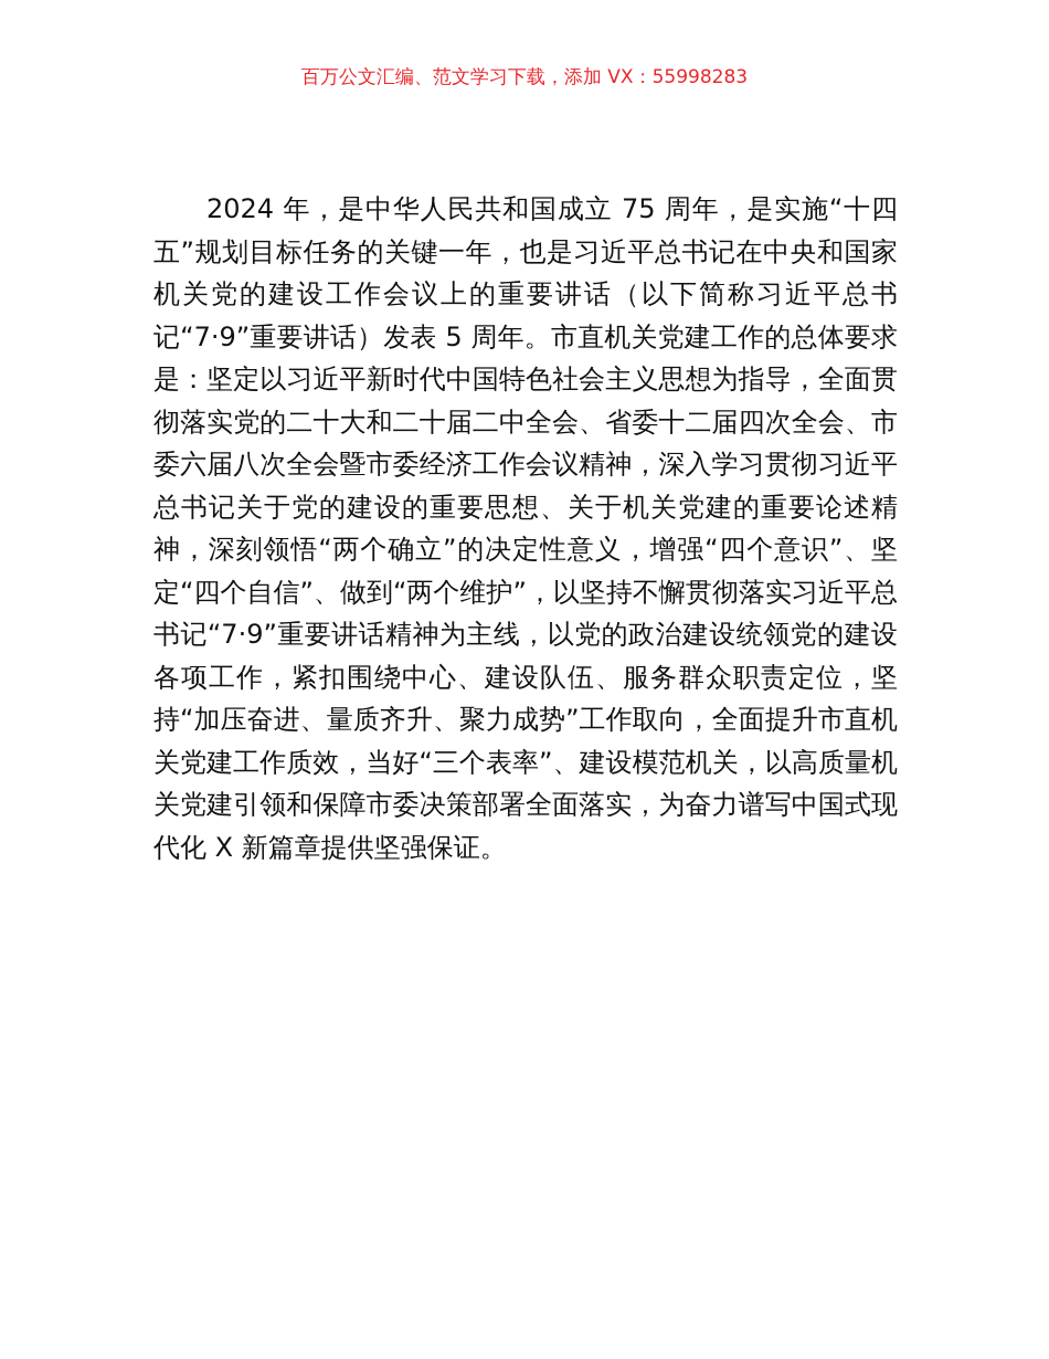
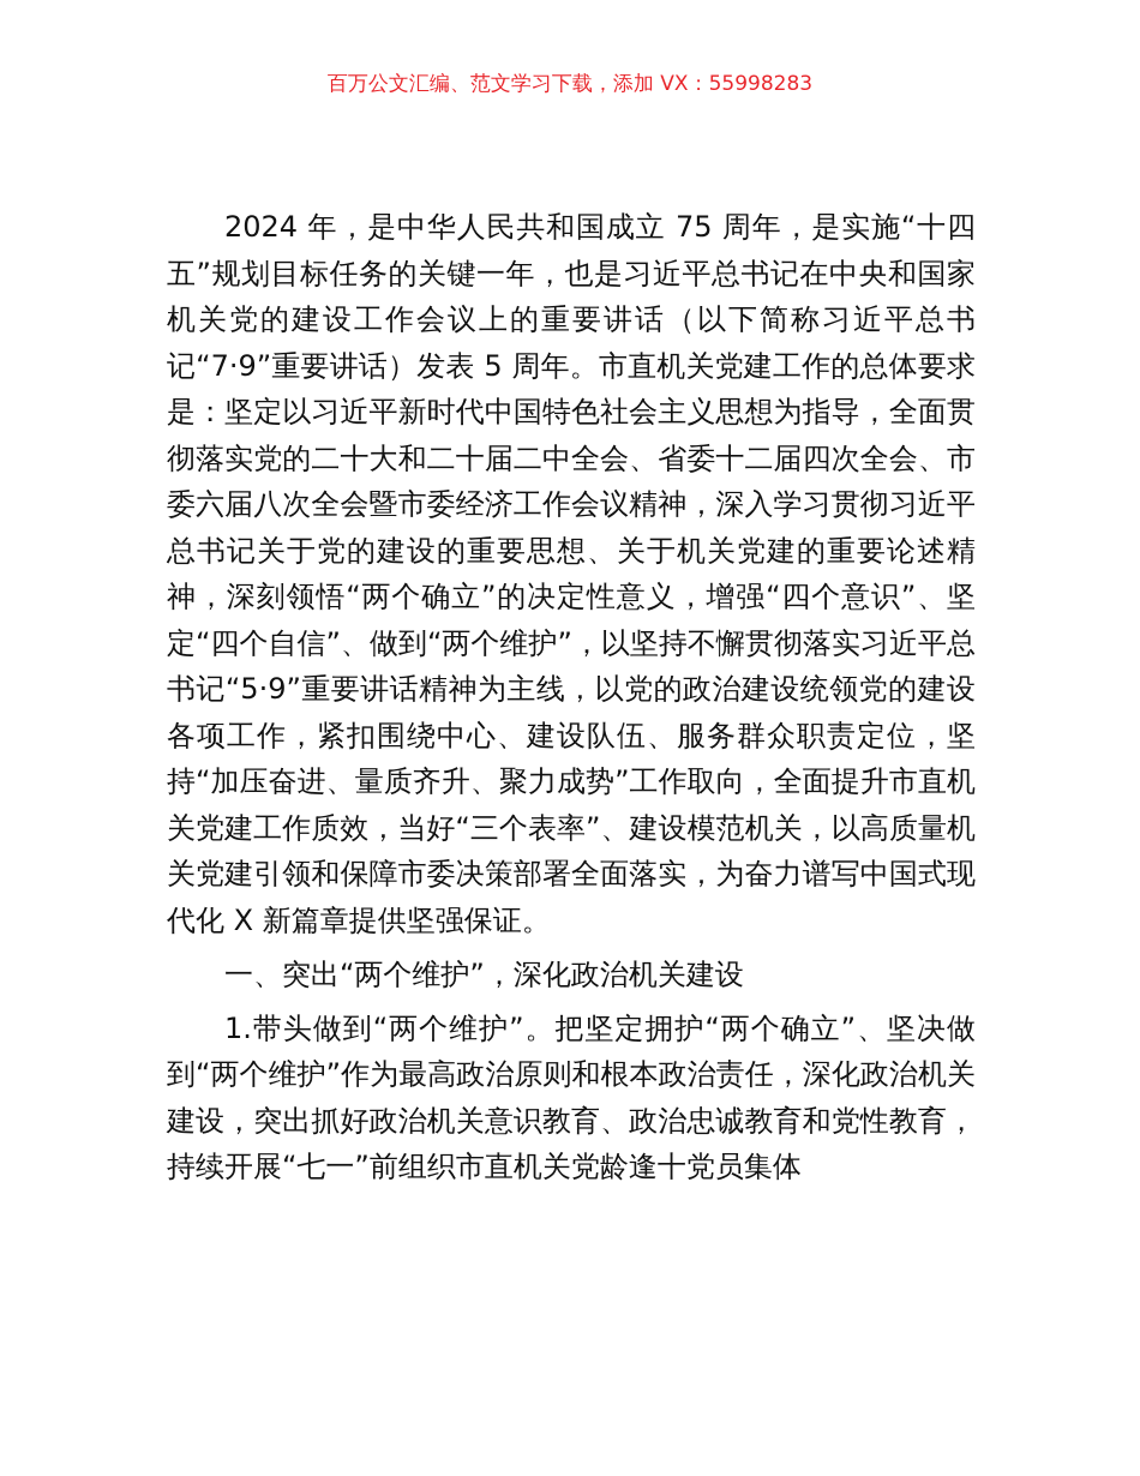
  百万公文汇编、范文学习下载，添加 VX：55998283
- 2024 年，是中华人民共和国成立 75 周年，是实施“十四五”规划目标任务的关键一年，也是习近平总书记在中央和国家机关党的建设工作会议上的重要讲话（以下简称习近平总书记“7·9”重要讲话）发表 5 周年。市直机关党建工作的总体要求是：坚定以习近平新时代中国特色社会主义思想为指导，全面贯彻落实党的二十大和二十届二中全会、省委十二届四次全会、市委六届八次全会暨市委经济工作会议精神，深入学习贯彻习近平总书记关于党的建设的重要思想、关于机关党建的重要论述精神，深刻领悟“两个确立”的决定性意义，增强“四个意识”、坚定“四个自信”、做到“两个维护”，以坚持不懈贯彻落实习近平总书记“7·9”重要讲话精神为主线，以党的政治建设统领党的建设各项工作，紧扣围绕中心、建设队伍、服务群众职责定位，坚持“加压奋进、量质齐升、聚力成势”工作取向，全面提升市直机关党建工作质效，当好“三个表率”、建设模范机关，以高质量机关党建引领和保障市委决策部署全面落实，为奋力谱写中国式现代化 X 新篇章提供坚强保证。
+ 2024 年，是中华人民共和国成立 75 周年，是实施“十四五”规划目标任务的关键一年，也是习近平总书记在中央和国家机关党的建设工作会议上的重要讲话（以下简称习近平总书记“7·9”重要讲话）发表 5 周年。市直机关党建工作的总体要求是：坚定以习近平新时代中国特色社会主义思想为指导，全面贯彻落实党的二十大和二十届二中全会、省委十二届四次全会、市委六届八次全会暨市委经济工作会议精神，深入学习贯彻习近平总书记关于党的建设的重要思想、关于机关党建的重要论述精神，深刻领悟“两个确立”的决定性意义，增强“四个意识”、坚定“四个自信”、做到“两个维护”，以坚持不懈贯彻落实习近平总书记“5·9”重要讲话精神为主线，以党的政治建设统领党的建设各项工作，紧扣围绕中心、建设队伍、服务群众职责定位，坚持“加压奋进、量质齐升、聚力成势”工作取向，全面提升市直机关党建工作质效，当好“三个表率”、建设模范机关，以高质量机关党建引领和保障市委决策部署全面落实，为奋力谱写中国式现代化 X 新篇章提供坚强保证。
+ 一、突出“两个维护”，深化政治机关建设
+ 1.带头做到“两个维护”。把坚定拥护“两个确立”、坚决做到“两个维护”作为最高政治原则和根本政治责任，深化政治机关建设，突出抓好政治机关意识教育、政治忠诚教育和党性教育，持续开展“七一”前组织市直机关党龄逢十党员集体
